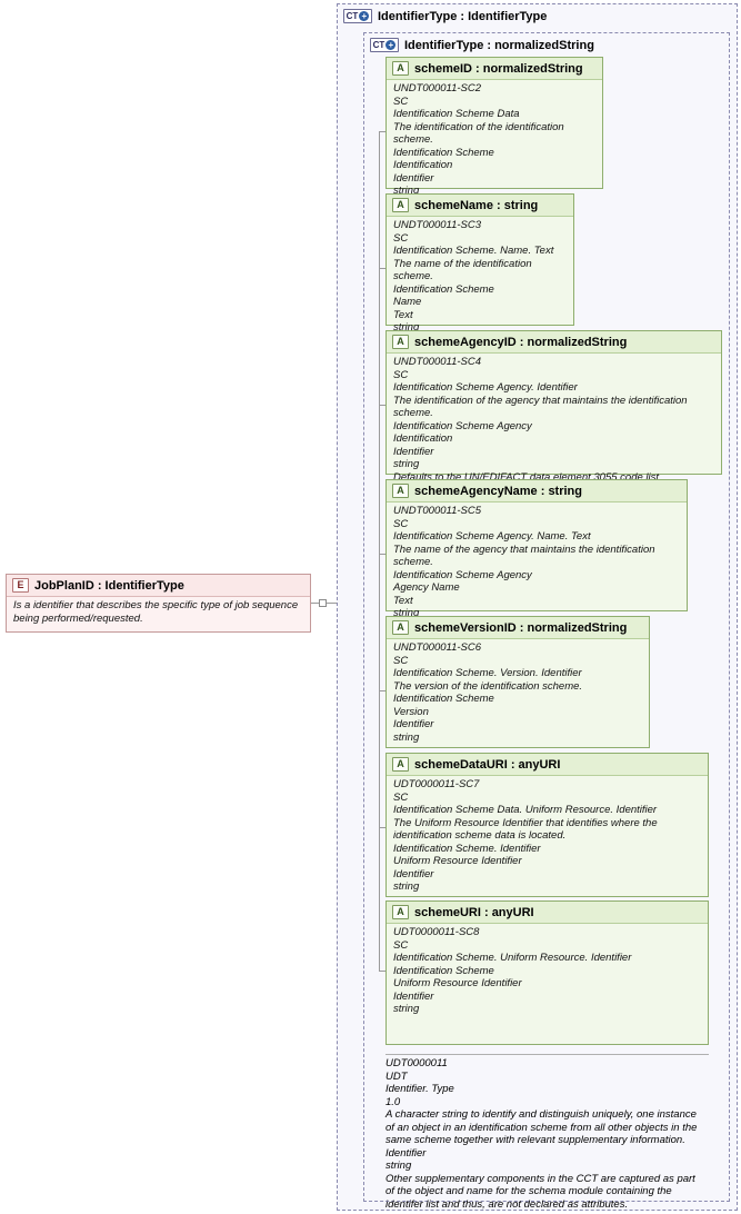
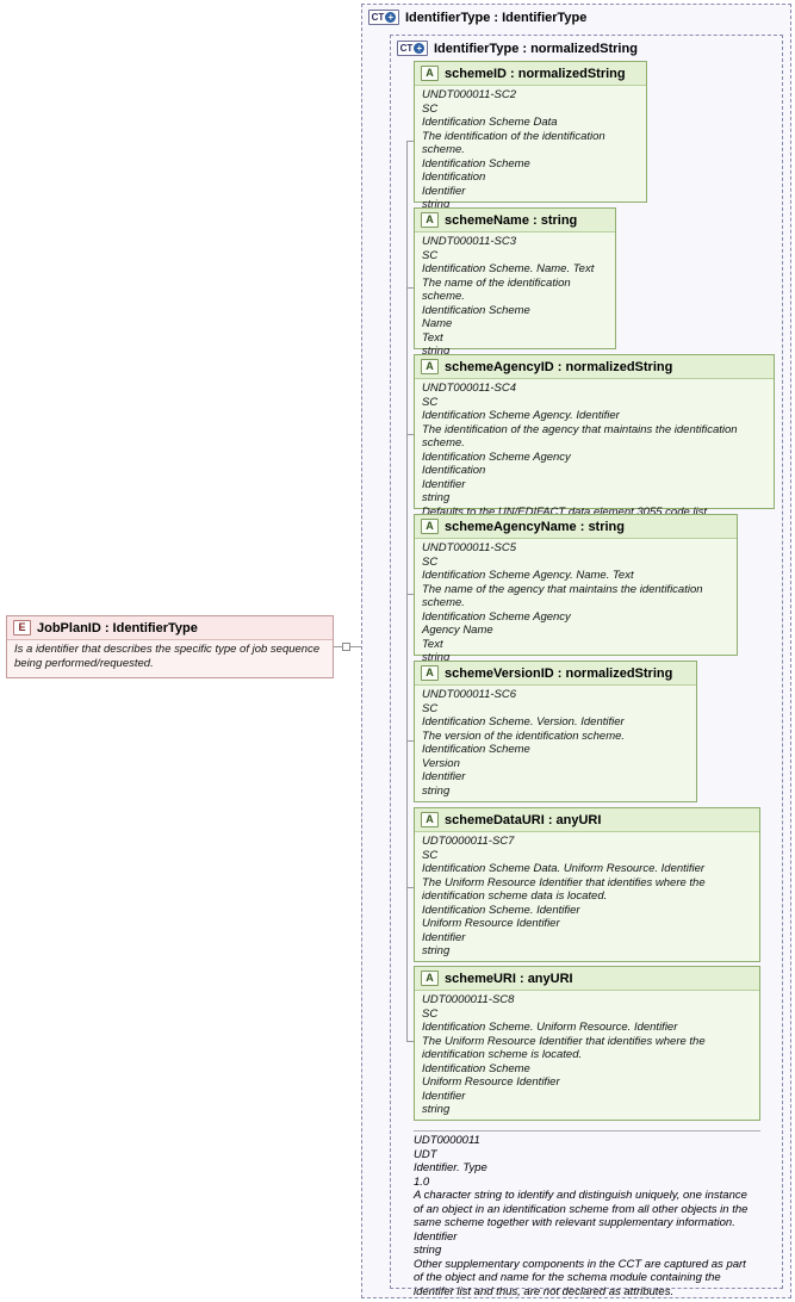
  CT
  +
  IdentifierType : IdentifierType
  CT
  +
  IdentifierType : normalizedString
  A
  schemeID : normalizedString
  UNDT000011-SC2
  SC
  Identification Scheme Data
  The identification of the identification scheme.
  Identification Scheme
  Identification
  Identifier
  string
  A
  schemeName : string
  UNDT000011-SC3
  SC
  Identification Scheme. Name. Text
  The name of the identification scheme.
  Identification Scheme
  Name
  Text
  string
  A
  schemeAgencyID : normalizedString
  UNDT000011-SC4
  SC
  Identification Scheme Agency. Identifier
  The identification of the agency that maintains the identification scheme.
  Identification Scheme Agency
  Identification
  Identifier
  string
  Defaults to the UN/EDIFACT data element 3055 code list.
  A
  schemeAgencyName : string
  UNDT000011-SC5
  SC
  Identification Scheme Agency. Name. Text
  The name of the agency that maintains the identification scheme.
  Identification Scheme Agency
  Agency Name
  Text
  string
  A
  schemeVersionID : normalizedString
  UNDT000011-SC6
  SC
  Identification Scheme. Version. Identifier
  The version of the identification scheme.
  Identification Scheme
  Version
  Identifier
  string
  A
  schemeDataURI : anyURI
  UDT0000011-SC7
  SC
  Identification Scheme Data. Uniform Resource. Identifier
  The Uniform Resource Identifier that identifies where the identification scheme data is located.
  Identification Scheme. Identifier
  Uniform Resource Identifier
  Identifier
  string
  A
  schemeURI : anyURI
  UDT0000011-SC8
  SC
  Identification Scheme. Uniform Resource. Identifier
+ The Uniform Resource Identifier that identifies where the identification scheme is located.
  Identification Scheme
  Uniform Resource Identifier
  Identifier
  string
  UDT0000011
  UDT
  Identifier. Type
  1.0
  A character string to identify and distinguish uniquely, one instance of an object in an identification scheme from all other objects in the same scheme together with relevant supplementary information.
  Identifier
  string
  Other supplementary components in the CCT are captured as part of the object and name for the schema module containing the identifer list and thus, are not declared as attributes.
  E
  JobPlanID : IdentifierType
  Is a identifier that describes the specific type of job sequence being performed/requested.
